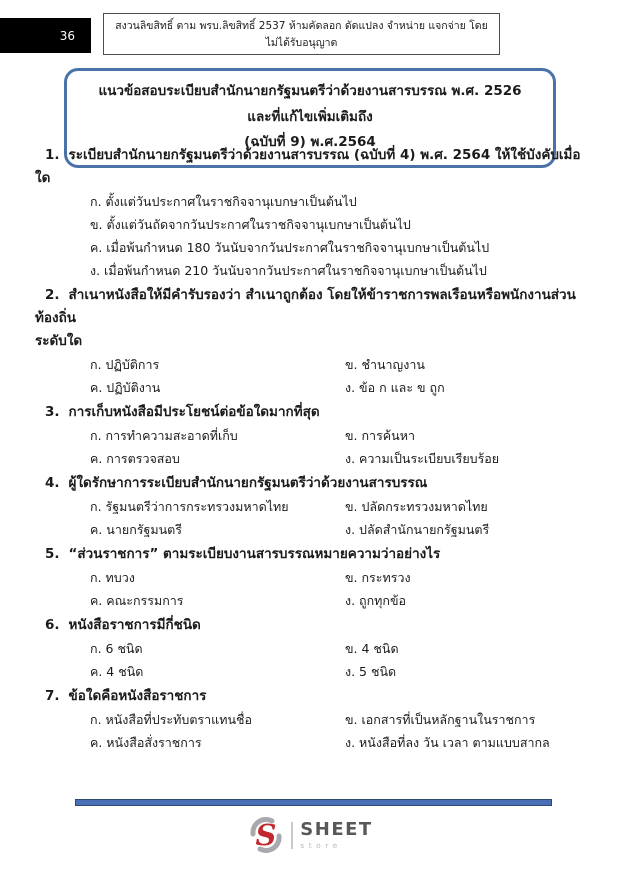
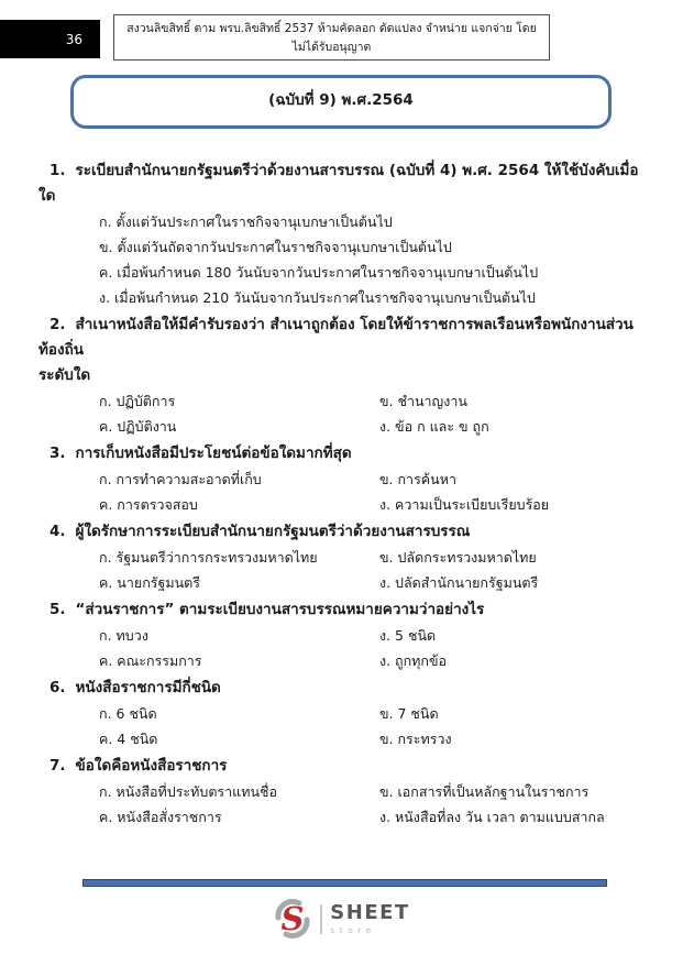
  36
  สงวนลิขสิทธิ์ ตาม พรบ.ลิขสิทธิ์ 2537 ห้ามคัดลอก ดัดแปลง จำหน่าย แจกจ่าย โดยไม่ได้รับอนุญาต
- แนวข้อสอบระเบียบสำนักนายกรัฐมนตรีว่าด้วยงานสารบรรณ พ.ศ. 2526 และที่แก้ไขเพิ่มเติมถึง
  (ฉบับที่ 9) พ.ศ.2564
  1. ระเบียบสำนักนายกรัฐมนตรีว่าด้วยงานสารบรรณ (ฉบับที่ 4) พ.ศ. 2564 ให้ใช้บังคับเมื่อใด
  ก. ตั้งแต่วันประกาศในราชกิจจานุเบกษาเป็นต้นไป
  ข. ตั้งแต่วันถัดจากวันประกาศในราชกิจจานุเบกษาเป็นต้นไป
  ค. เมื่อพ้นกำหนด 180 วันนับจากวันประกาศในราชกิจจานุเบกษาเป็นต้นไป
  ง. เมื่อพ้นกำหนด 210 วันนับจากวันประกาศในราชกิจจานุเบกษาเป็นต้นไป
  2. สำเนาหนังสือให้มีคำรับรองว่า สำเนาถูกต้อง โดยให้ข้าราชการพลเรือนหรือพนักงานส่วนท้องถิ่น
  ระดับใด
  ก. ปฏิบัติการ
  ข. ชำนาญงาน
  ค. ปฏิบัติงาน
  ง. ข้อ ก และ ข ถูก
  3. การเก็บหนังสือมีประโยชน์ต่อข้อใดมากที่สุด
  ก. การทำความสะอาดที่เก็บ
  ข. การค้นหา
  ค. การตรวจสอบ
  ง. ความเป็นระเบียบเรียบร้อย
  4. ผู้ใดรักษาการระเบียบสำนักนายกรัฐมนตรีว่าด้วยงานสารบรรณ
  ก. รัฐมนตรีว่าการกระทรวงมหาดไทย
  ข. ปลัดกระทรวงมหาดไทย
  ค. นายกรัฐมนตรี
  ง. ปลัดสำนักนายกรัฐมนตรี
  5. “ส่วนราชการ” ตามระเบียบงานสารบรรณหมายความว่าอย่างไร
  ก. ทบวง
- ข. กระทรวง
+ ง. 5 ชนิด
  ค. คณะกรรมการ
  ง. ถูกทุกข้อ
  6. หนังสือราชการมีกี่ชนิด
  ก. 6 ชนิด
- ข. 4 ชนิด
+ ข. 7 ชนิด
  ค. 4 ชนิด
- ง. 5 ชนิด
+ ข. กระทรวง
  7. ข้อใดคือหนังสือราชการ
  ก. หนังสือที่ประทับตราแทนชื่อ
  ข. เอกสารที่เป็นหลักฐานในราชการ
  ค. หนังสือสั่งราชการ
  ง. หนังสือที่ลง วัน เวลา ตามแบบสากล
  S
  SHEET
  store
